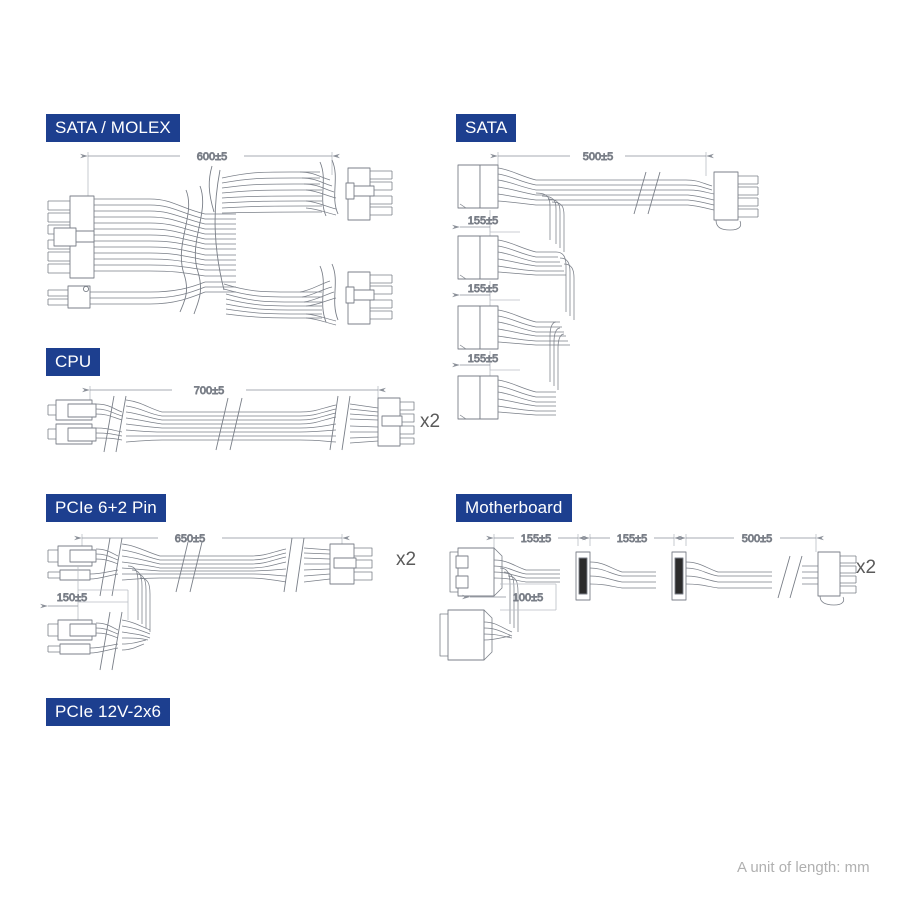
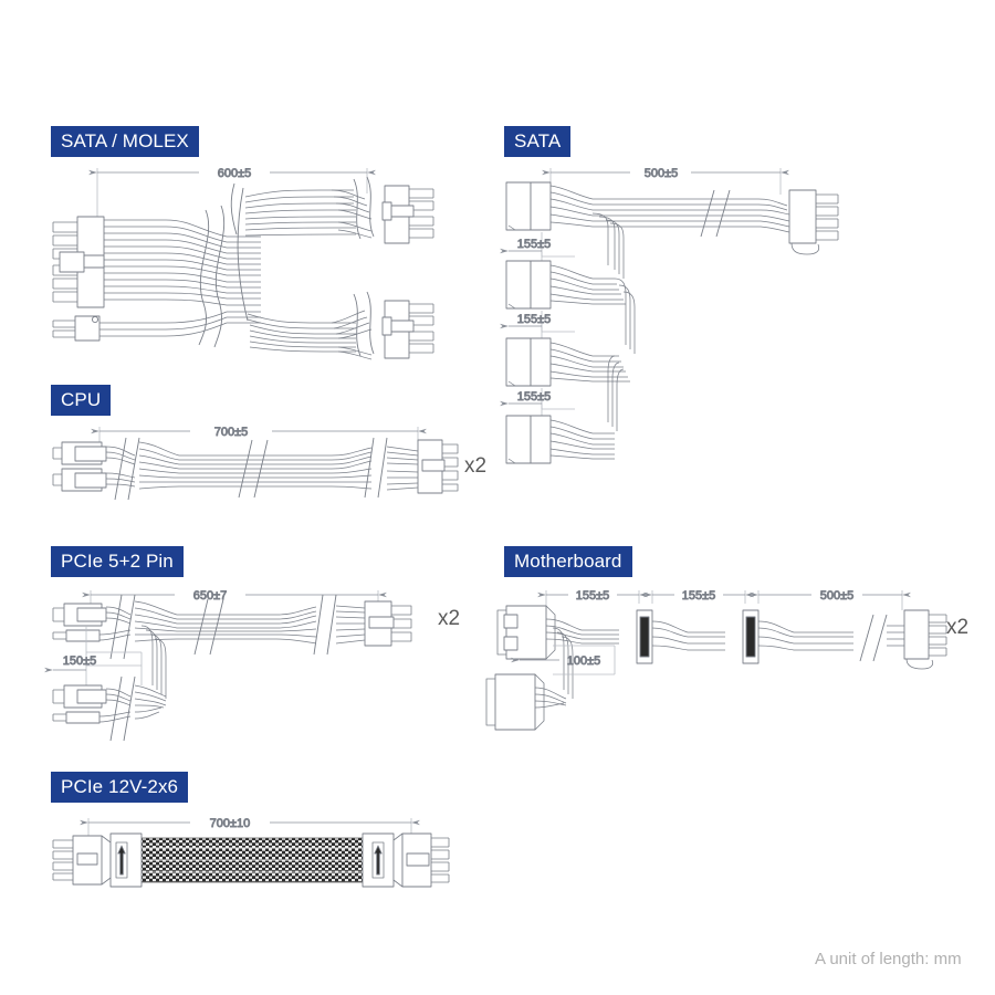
  SATA / MOLEX
  SATA
  CPU
- PCIe 6+2 Pin
+ PCIe 5+2 Pin
  Motherboard
  PCIe 12V-2x6
  x2
  x2
  x2
  A unit of length: mm
  600±5
  500±5
  155±5
  155±5
  155±5
  700±5
- 650±5
+ 650±7
  150±5
  155±5
  155±5
  500±5
  100±5
+ 700±10
